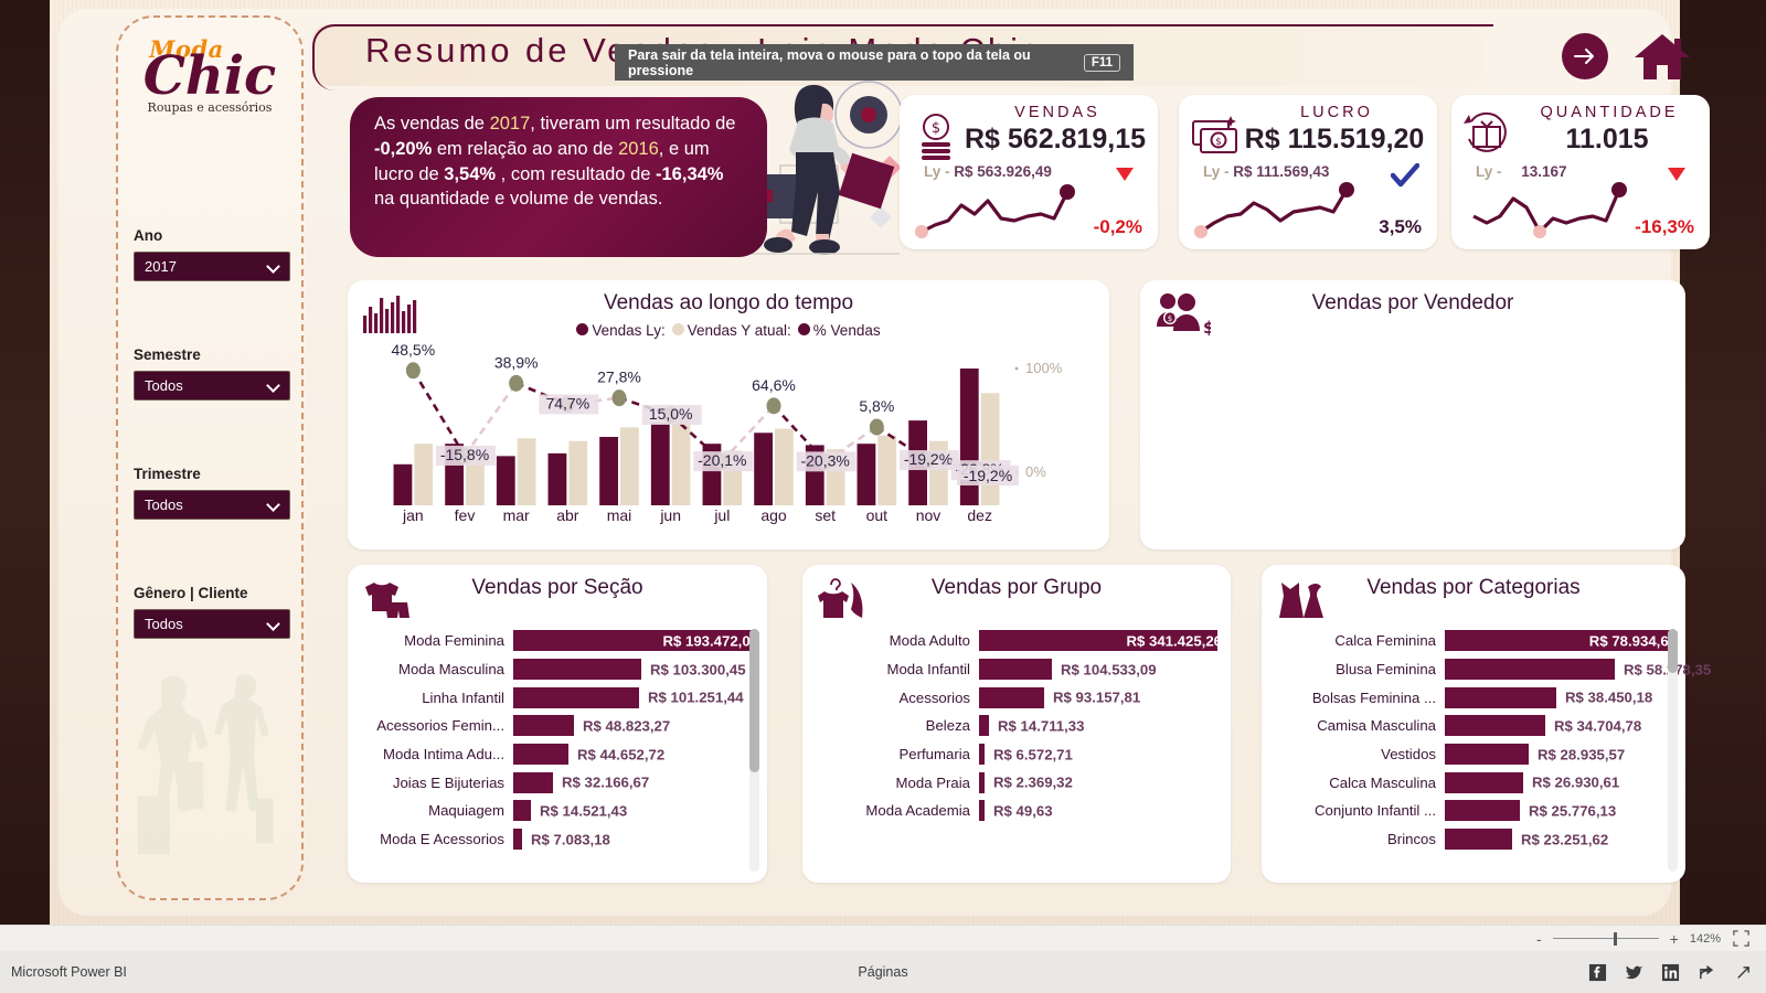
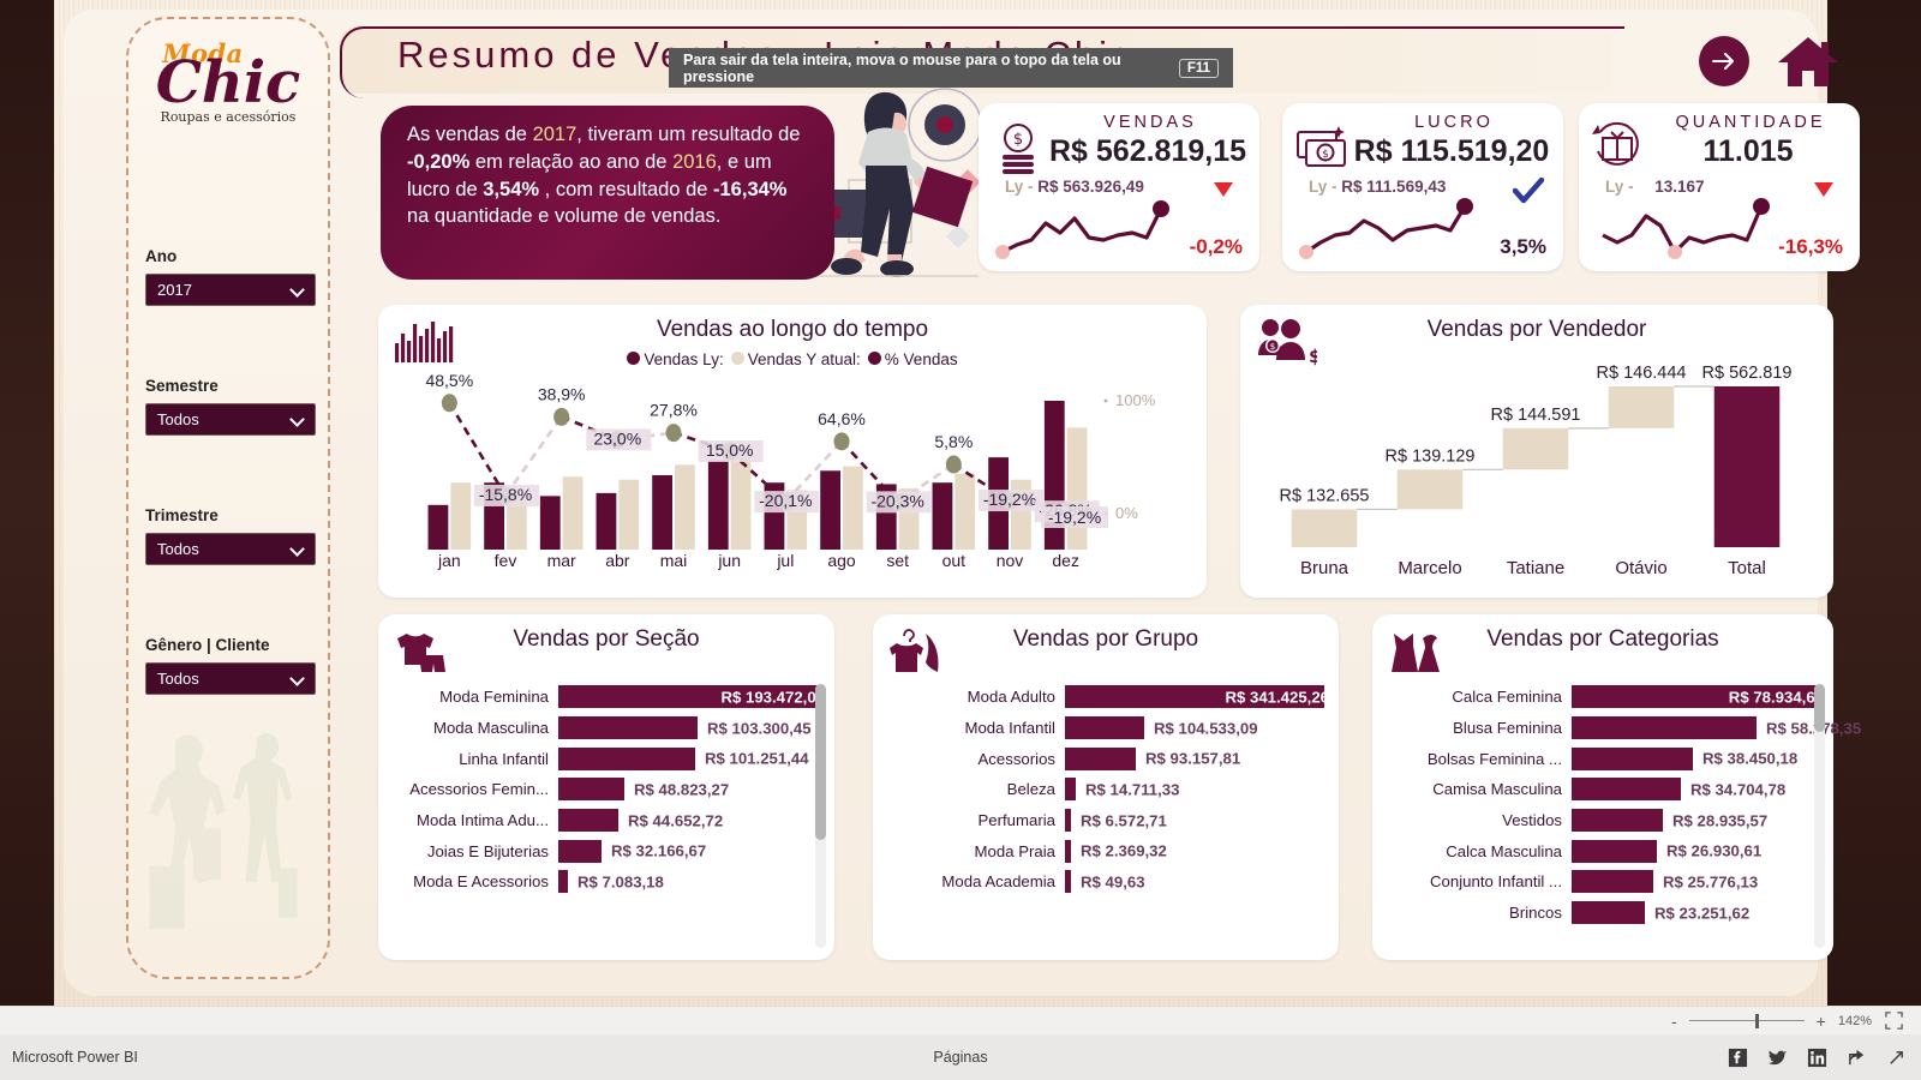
  Moda
  Chic
  Roupas e acessórios
  Ano
  2017
  Semestre
  Todos
  Trimestre
  Todos
  Gênero | Cliente
  Todos
  As vendas de 2017, tiveram um resultado de -0,20% em relação ao ano de 2016, e um lucro de 3,54% , com resultado de -16,34% na quantidade e volume de vendas.
  $
  VENDAS
  R$ 562.819,15
  Ly - R$ 563.926,49
  -0,2%
  $
  LUCRO
  R$ 115.519,20
  Ly - R$ 111.569,43
  3,5%
  QUANTIDADE
  11.015
  Ly - 13.167
  -16,3%
  Vendas ao longo do tempo
  Vendas Ly:
  Vendas Y atual:
  % Vendas
  100%
  0%
  jan
  fev
  mar
  abr
  mai
  jun
  jul
  ago
  set
  out
  nov
  dez
  48,5%
  -15,8%
  38,9%
- 74,7%
+ 23,0%
  27,8%
  15,0%
  -20,1%
  64,6%
  -20,3%
  5,8%
  -19,2%
  -26,8%
  -19,2%
  $
  $
  Vendas por Vendedor
+ R$ 132.655
+ R$ 139.129
+ R$ 144.591
+ R$ 146.444
+ R$ 562.819
+ Bruna
+ Marcelo
+ Tatiane
+ Otávio
+ Total
  Vendas por Seção
  Moda Feminina
  R$ 193.472,0
  Moda Masculina
  R$ 103.300,45
  Linha Infantil
  R$ 101.251,44
  Acessorios Femin...
  R$ 48.823,27
  Moda Intima Adu...
  R$ 44.652,72
  Joias E Bijuterias
  R$ 32.166,67
- Maquiagem
- R$ 14.521,43
  Moda E Acessorios
  R$ 7.083,18
  Vendas por Grupo
  Moda Adulto
  R$ 341.425,26
  Moda Infantil
  R$ 104.533,09
  Acessorios
  R$ 93.157,81
  Beleza
  R$ 14.711,33
  Perfumaria
  R$ 6.572,71
  Moda Praia
  R$ 2.369,32
  Moda Academia
  R$ 49,63
  Vendas por Categorias
  Calca Feminina
  R$ 78.934,6
  Blusa Feminina
  R$ 58.78,35
  Bolsas Feminina ...
  R$ 38.450,18
  Camisa Masculina
  R$ 34.704,78
  Vestidos
  R$ 28.935,57
  Calca Masculina
  R$ 26.930,61
  Conjunto Infantil ...
  R$ 25.776,13
  Brincos
  R$ 23.251,62
  Para sair da tela inteira, mova o mouse para o topo da tela ou pressione
  F11
  -
  +
  142%
  Microsoft Power BI
  Páginas
